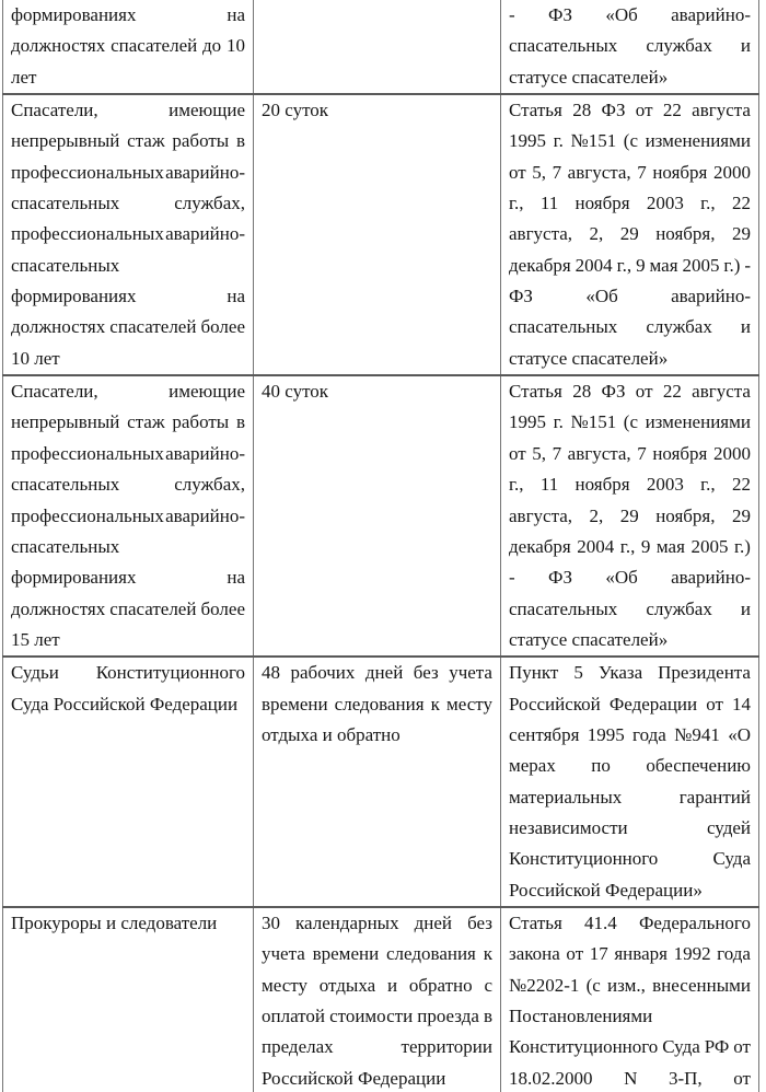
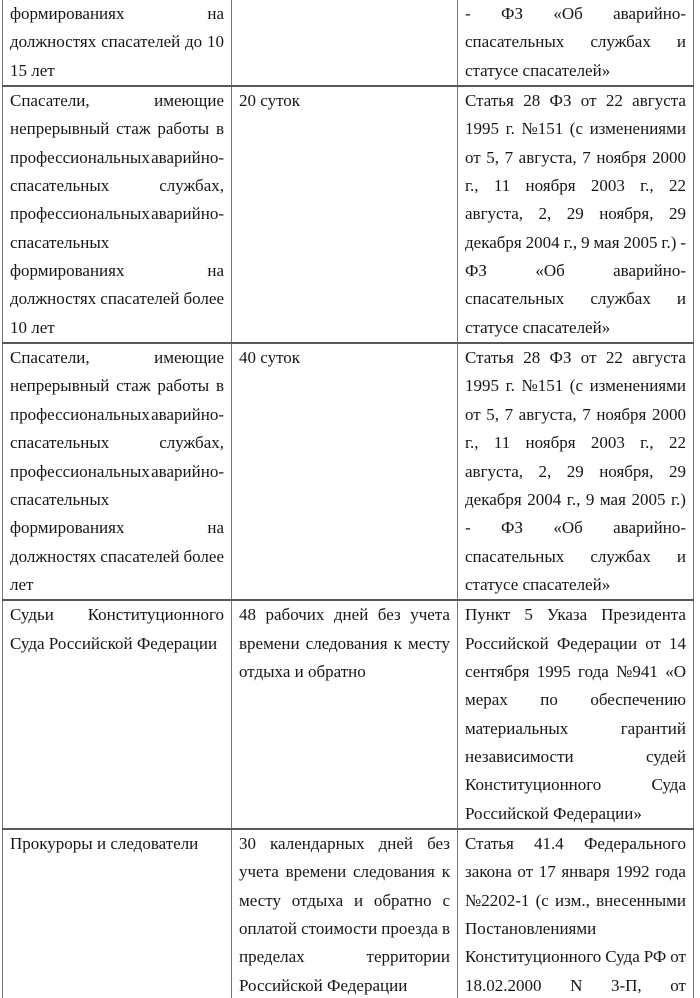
- формированиях надолжностях спасателей до 10лет		- ФЗ «Об аварийно-спасательных службах истатусе спасателей»
+ формированиях надолжностях спасателей до 1015 лет		- ФЗ «Об аварийно-спасательных службах истатусе спасателей»
  Спасатели, имеющиенепрерывный стаж работы впрофессиональныхаварийно-спасательных службах,профессиональныхаварийно-спасательныхформированиях надолжностях спасателей более10 лет	20 суток	Статья 28 ФЗ от 22 августа1995 г. №151 (с изменениямиот 5, 7 августа, 7 ноября 2000г., 11 ноября 2003 г., 22августа, 2, 29 ноября, 29декабря 2004 г., 9 мая 2005 г.) -ФЗ «Об аварийно-спасательных службах истатусе спасателей»
- Спасатели, имеющиенепрерывный стаж работы впрофессиональныхаварийно-спасательных службах,профессиональныхаварийно-спасательныхформированиях надолжностях спасателей более15 лет	40 суток	Статья 28 ФЗ от 22 августа1995 г. №151 (с изменениямиот 5, 7 августа, 7 ноября 2000г., 11 ноября 2003 г., 22августа, 2, 29 ноября, 29декабря 2004 г., 9 мая 2005 г.)- ФЗ «Об аварийно-спасательных службах истатусе спасателей»
+ Спасатели, имеющиенепрерывный стаж работы впрофессиональныхаварийно-спасательных службах,профессиональныхаварийно-спасательныхформированиях надолжностях спасателей болеелет	40 суток	Статья 28 ФЗ от 22 августа1995 г. №151 (с изменениямиот 5, 7 августа, 7 ноября 2000г., 11 ноября 2003 г., 22августа, 2, 29 ноября, 29декабря 2004 г., 9 мая 2005 г.)- ФЗ «Об аварийно-спасательных службах истатусе спасателей»
  Судьи КонституционногоСуда Российской Федерации	48 рабочих дней без учетавремени следования к местуотдыха и обратно	Пункт 5 Указа ПрезидентаРоссийской Федерации от 14сентября 1995 года №941 «Омерах по обеспечениюматериальных гарантийнезависимости судейКонституционного СудаРоссийской Федерации»
  Прокуроры и следователи	30 календарных дней безучета времени следования кместу отдыха и обратно соплатой стоимости проезда впределах территорииРоссийской Федерации	Статья 41.4 Федеральногозакона от 17 января 1992 года№2202-1 (с изм., внесеннымиПостановлениямиКонституционного Суда РФ от18.02.2000 N 3-П, от
